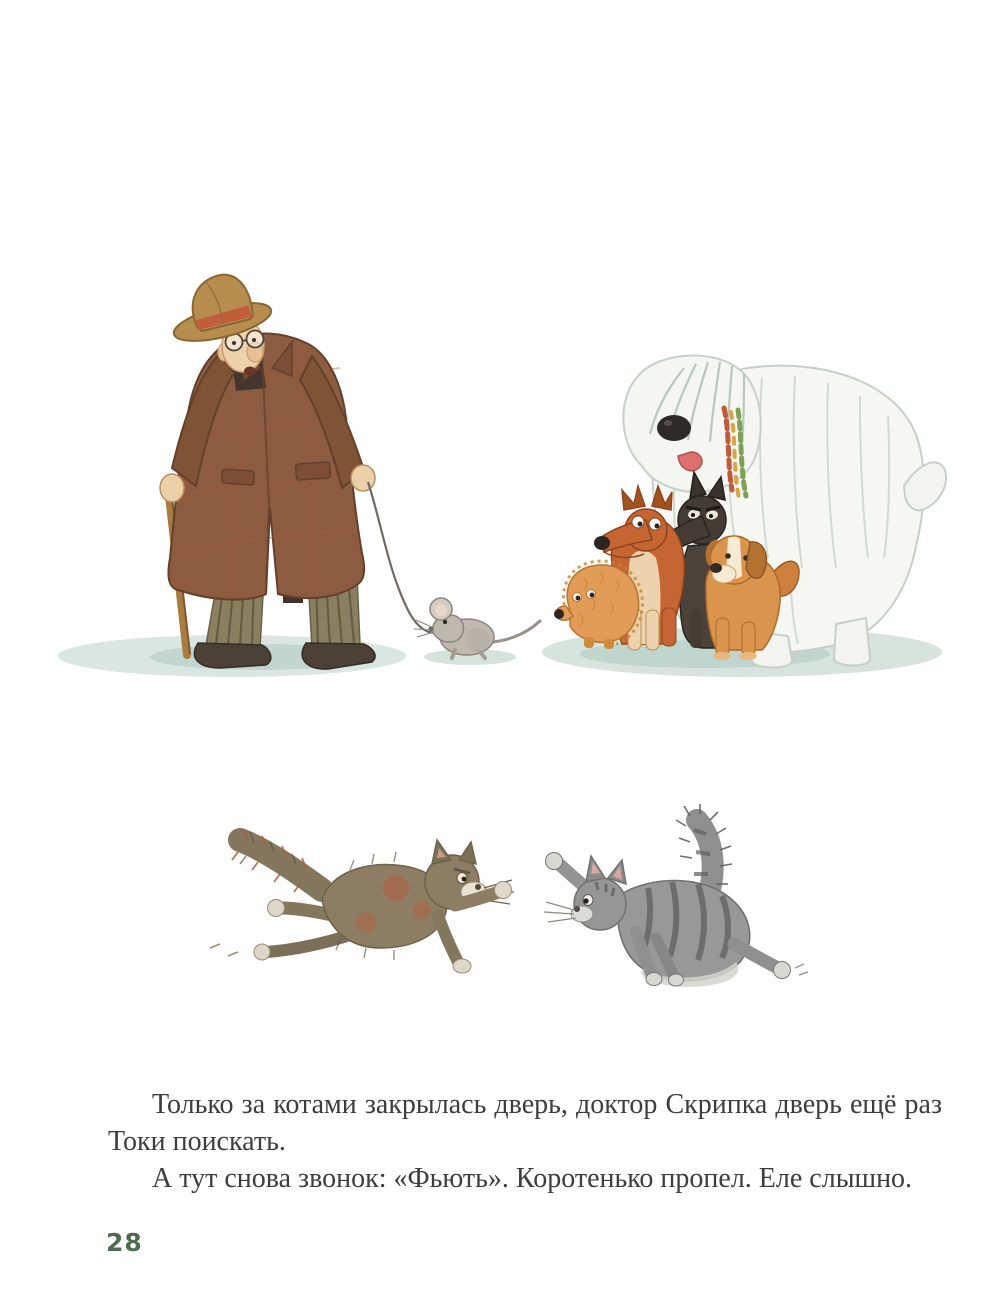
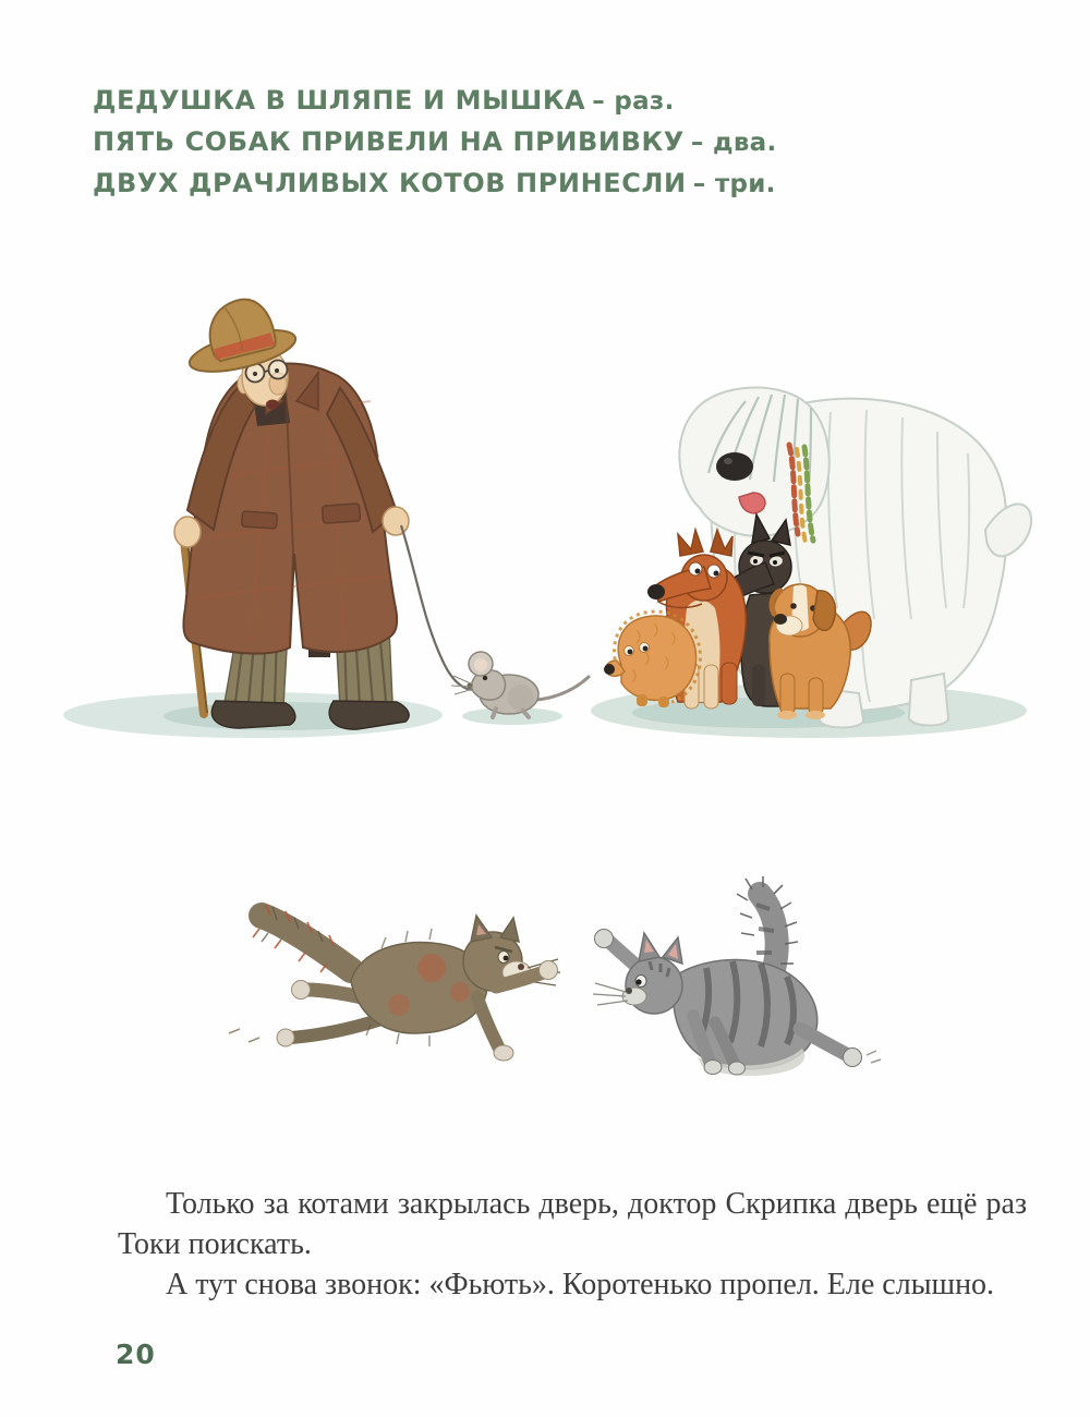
+ ДЕДУШКА В ШЛЯПЕ И МЫШКА – раз.
+ ПЯТЬ СОБАК ПРИВЕЛИ НА ПРИВИВКУ – два.
+ ДВУХ ДРАЧЛИВЫХ КОТОВ ПРИНЕСЛИ – три.
  Только за котами закрылась дверь, доктор Скрипка дверь ещё раз Токи поискать.
  А тут снова звонок: «Фьють». Коротенько пропел. Еле слышно.
- 28
+ 20
